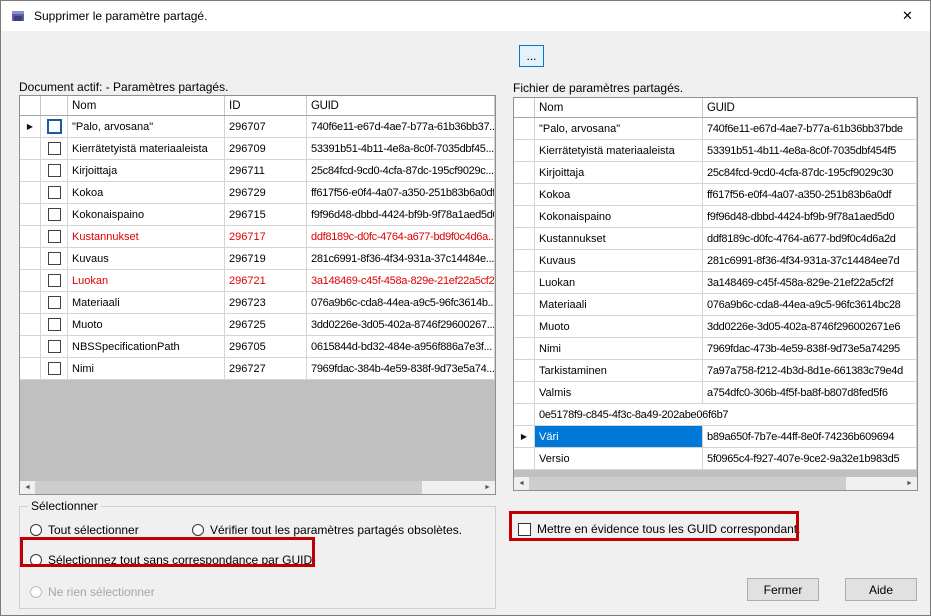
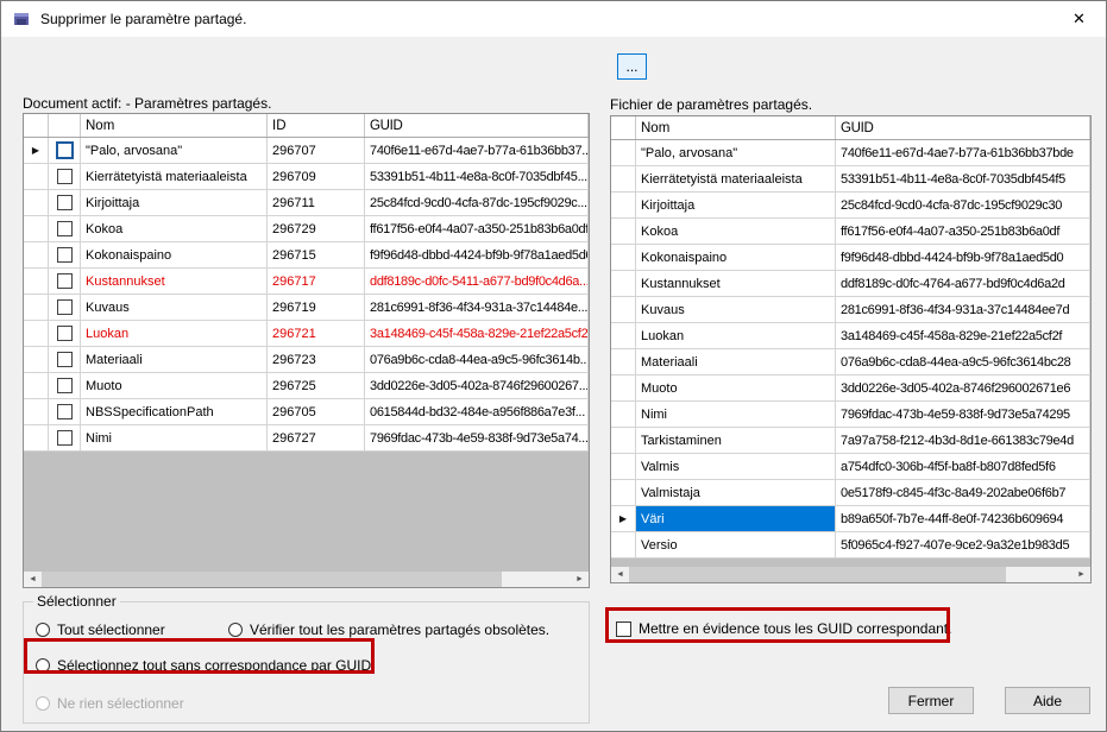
  Supprimer le paramètre partagé.
  ✕
  ...
  Document actif: - Paramètres partagés.
  Nom
  ID
  GUID
  ▶
  "Palo, arvosana"
  296707
  740f6e11-e67d-4ae7-b77a-61b36bb37..
  Kierrätetyistä materiaaleista
  296709
  53391b51-4b11-4e8a-8c0f-7035dbf45...
  Kirjoittaja
  296711
  25c84fcd-9cd0-4cfa-87dc-195cf9029c...
  Kokoa
  296729
  ff617f56-e0f4-4a07-a350-251b83b6a0df
  Kokonaispaino
  296715
  f9f96d48-dbbd-4424-bf9b-9f78a1aed5d
  Kustannukset
  296717
- ddf8189c-d0fc-4764-a677-bd9f0c4d6a...
+ ddf8189c-d0fc-5411-a677-bd9f0c4d6a...
  Kuvaus
  296719
  281c6991-8f36-4f34-931a-37c14484e...
  Luokan
  296721
  3a148469-c45f-458a-829e-21ef22a5cf2
  Materiaali
  296723
  076a9b6c-cda8-44ea-a9c5-96fc3614b...
  Muoto
  296725
  3dd0226e-3d05-402a-8746f29600267...
  NBSSpecificationPath
  296705
  0615844d-bd32-484e-a956f886a7e3f...
  Nimi
  296727
- 7969fdac-384b-4e59-838f-9d73e5a74...
+ 7969fdac-473b-4e59-838f-9d73e5a74...
  Fichier de paramètres partagés.
  Nom
  GUID
  "Palo, arvosana"
  740f6e11-e67d-4ae7-b77a-61b36bb37bde
  Kierrätetyistä materiaaleista
  53391b51-4b11-4e8a-8c0f-7035dbf454f5
  Kirjoittaja
  25c84fcd-9cd0-4cfa-87dc-195cf9029c30
  Kokoa
  ff617f56-e0f4-4a07-a350-251b83b6a0df
  Kokonaispaino
  f9f96d48-dbbd-4424-bf9b-9f78a1aed5d0
  Kustannukset
  ddf8189c-d0fc-4764-a677-bd9f0c4d6a2d
  Kuvaus
  281c6991-8f36-4f34-931a-37c14484ee7d
  Luokan
  3a148469-c45f-458a-829e-21ef22a5cf2f
  Materiaali
  076a9b6c-cda8-44ea-a9c5-96fc3614bc28
  Muoto
  3dd0226e-3d05-402a-8746f296002671e6
  Nimi
  7969fdac-473b-4e59-838f-9d73e5a74295
  Tarkistaminen
  7a97a758-f212-4b3d-8d1e-661383c79e4d
  Valmis
  a754dfc0-306b-4f5f-ba8f-b807d8fed5f6
+ Valmistaja
  0e5178f9-c845-4f3c-8a49-202abe06f6b7
  ▶
  Väri
  b89a650f-7b7e-44ff-8e0f-74236b609694
  Versio
  5f0965c4-f927-407e-9ce2-9a32e1b983d5
  Sélectionner
  Tout sélectionner
  Vérifier tout les paramètres partagés obsolètes.
  Sélectionnez tout sans correspondance par GUID.
  Ne rien sélectionner
  Mettre en évidence tous les GUID correspondant.
  Fermer
  Aide
